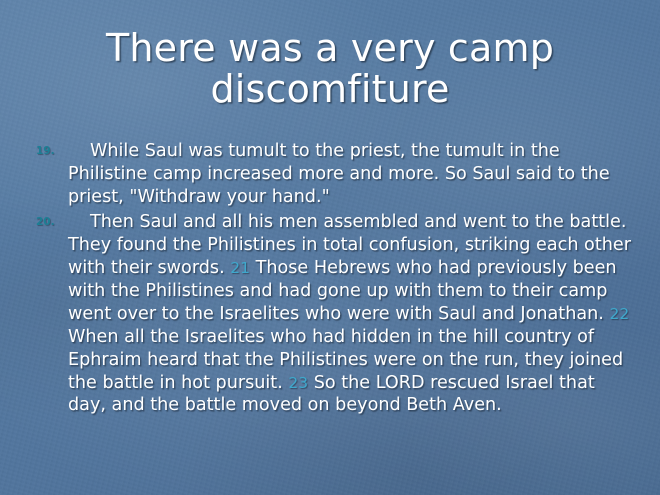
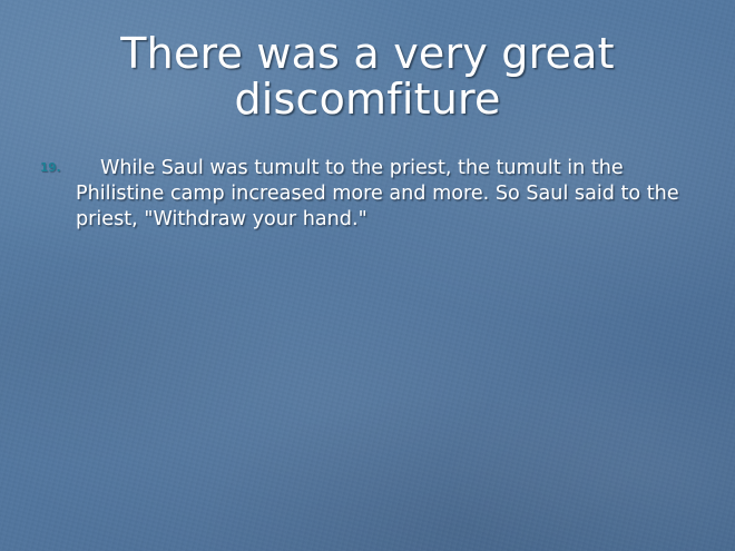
- There was a very camp discomfiture
+ There was a very great discomfiture
  19.
  While Saul was tumult to the priest, the tumult in the Philistine camp increased more and more. So Saul said to the priest, "Withdraw your hand."
- 20.
- Then Saul and all his men assembled and went to the battle. They found the Philistines in total confusion, striking each other with their swords. 21 Those Hebrews who had previously been with the Philistines and had gone up with them to their camp went over to the Israelites who were with Saul and Jonathan. 22 When all the Israelites who had hidden in the hill country of Ephraim heard that the Philistines were on the run, they joined the battle in hot pursuit. 23 So the LORD rescued Israel that day, and the battle moved on beyond Beth Aven.
